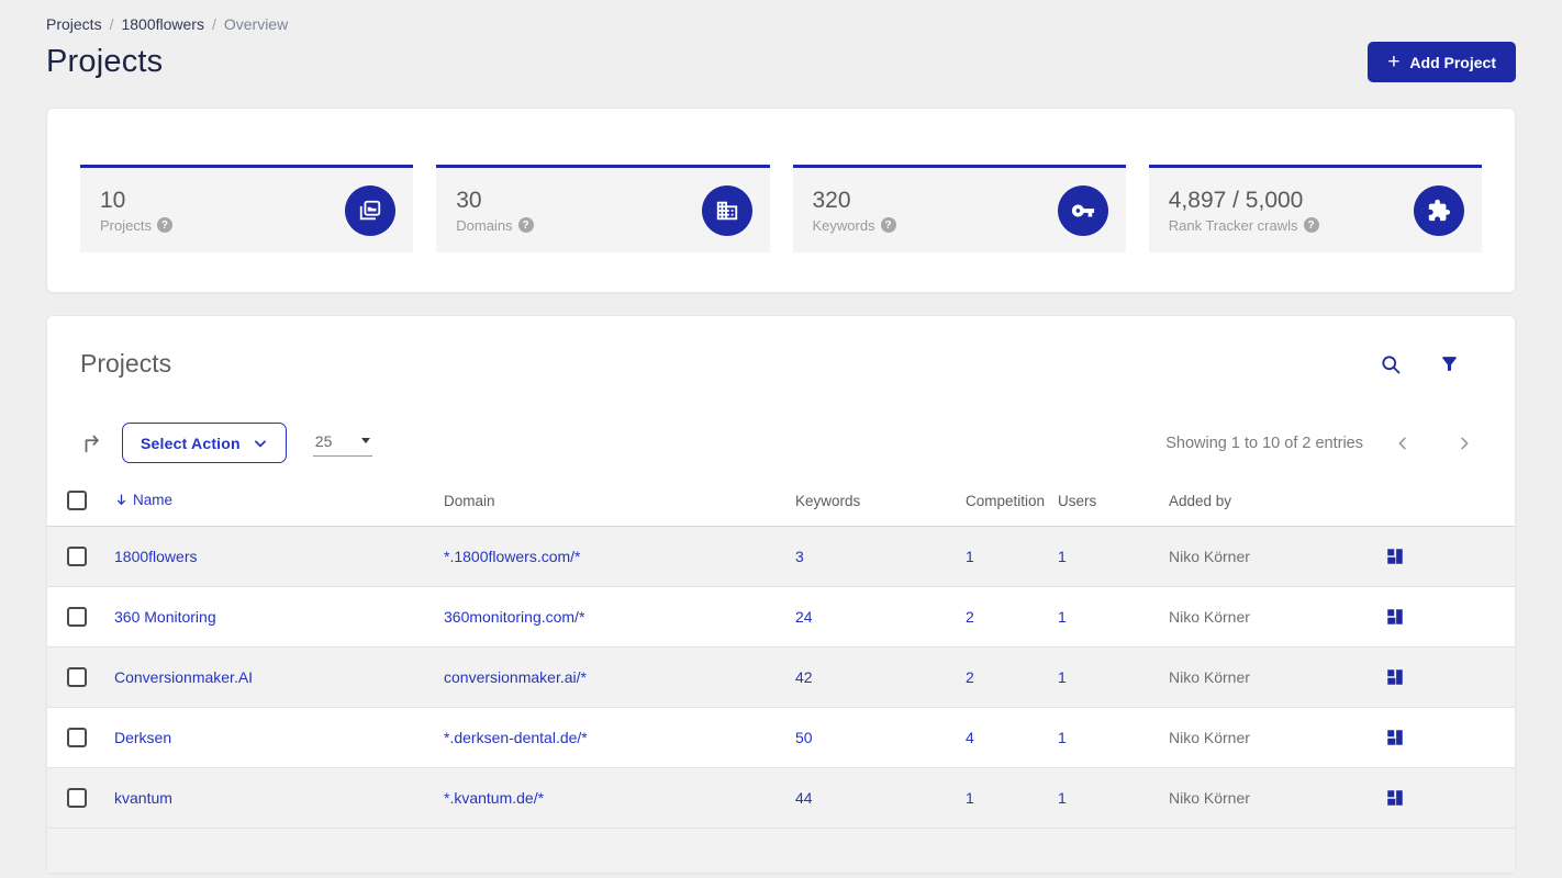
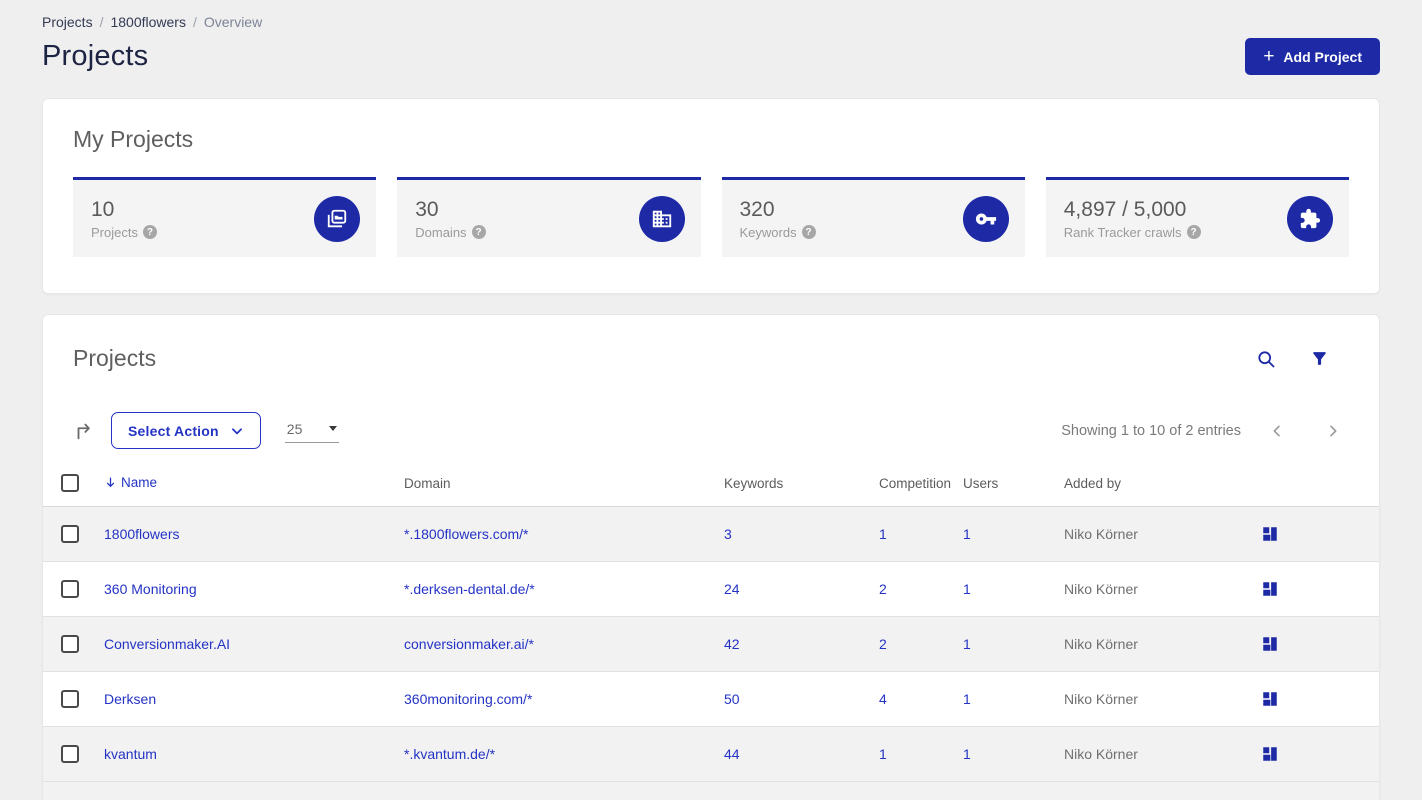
  Projects
  /
  1800flowers
  /
  Overview
  Projects
  +
  Add Project
+ My Projects
  10
  Projects
  ?
  30
  Domains
  ?
  320
  Keywords
  ?
  4,897 / 5,000
  Rank Tracker crawls
  ?
  Projects
  Select Action
  25
  Showing 1 to 10 of 2 entries
  	Name	Domain	Keywords	Competition	Users	Added by
  	1800flowers	*.1800flowers.com/*	3	1	1	Niko Körner
- 	360 Monitoring	360monitoring.com/*	24	2	1	Niko Körner
+ 	360 Monitoring	*.derksen-dental.de/*	24	2	1	Niko Körner
  	Conversionmaker.AI	conversionmaker.ai/*	42	2	1	Niko Körner
- 	Derksen	*.derksen-dental.de/*	50	4	1	Niko Körner
+ 	Derksen	360monitoring.com/*	50	4	1	Niko Körner
  	kvantum	*.kvantum.de/*	44	1	1	Niko Körner
